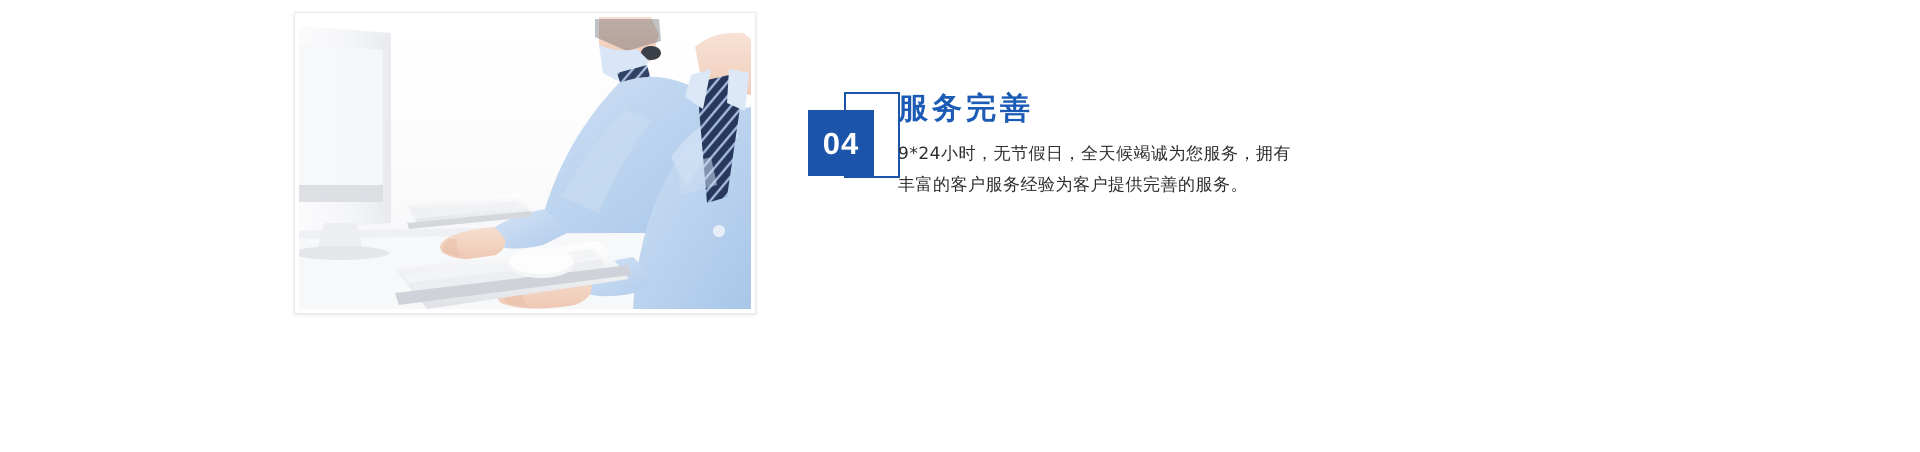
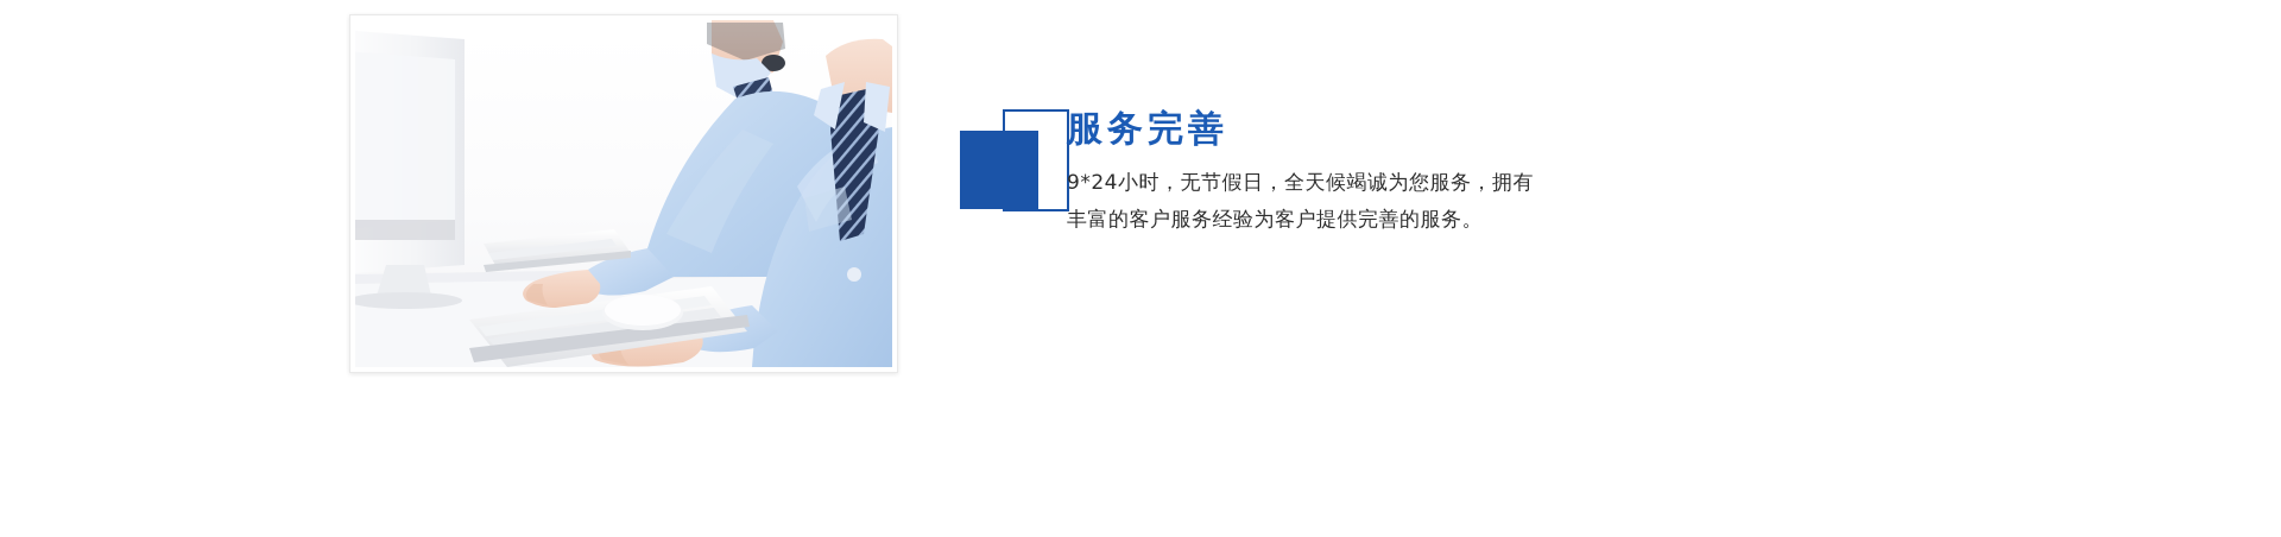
- 04
  服务完善
  9*24小时，无节假日，全天候竭诚为您服务，拥有丰富的客户服务经验为客户提供完善的服务。
